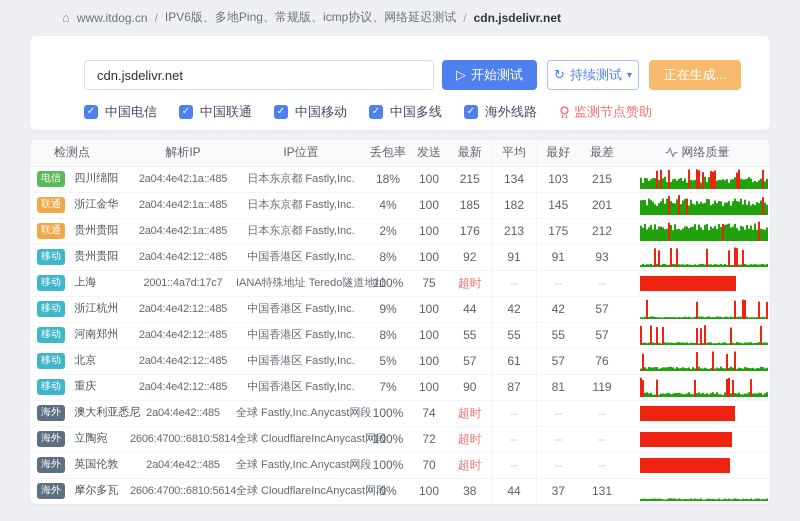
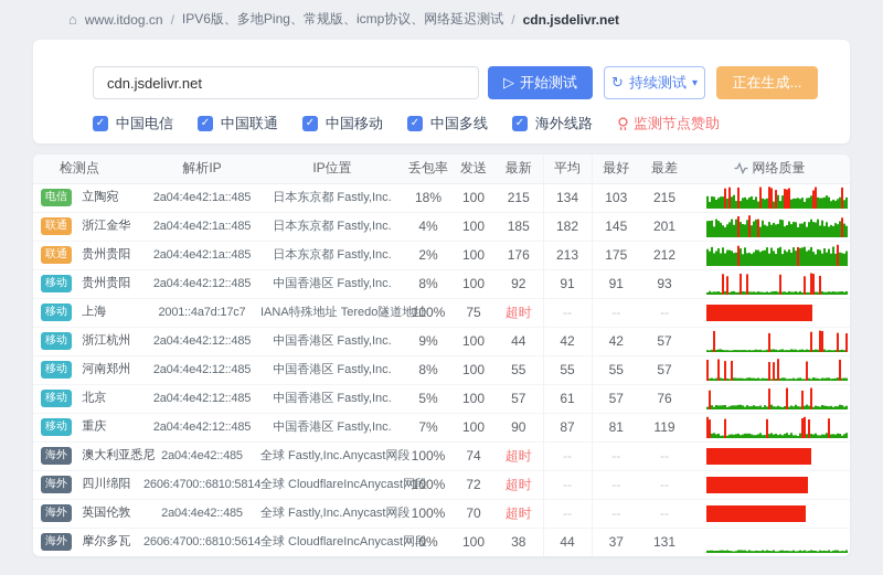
  ⌂
  www.itdog.cn
  /
  IPV6版、多地Ping、常规版、icmp协议、网络延迟测试
  /
  cdn.jsdelivr.net
  cdn.jsdelivr.net
  ▷
  开始测试
  ↻
  持续测试
  ▾
  正在生成...
  ✓
  中国电信
  ✓
  中国联通
  ✓
  中国移动
  ✓
  中国多线
  ✓
  海外线路
  监测节点赞助
  检测点	解析IP	IP位置	丢包率	发送	最新	平均	最好	最差	网络质量
- 电信 四川绵阳	2a04:4e42:1a::485	日本东京都 Fastly,Inc.	18%	100	215	134	103	215
+ 电信 立陶宛	2a04:4e42:1a::485	日本东京都 Fastly,Inc.	18%	100	215	134	103	215
  联通 浙江金华	2a04:4e42:1a::485	日本东京都 Fastly,Inc.	4%	100	185	182	145	201
  联通 贵州贵阳	2a04:4e42:1a::485	日本东京都 Fastly,Inc.	2%	100	176	213	175	212
  移动 贵州贵阳	2a04:4e42:12::485	中国香港区 Fastly,Inc.	8%	100	92	91	91	93
  移动 上海	2001::4a7d:17c7	IANA特殊地址 Teredo隧道地	100%	75	超时	--	--	--
  移动 浙江杭州	2a04:4e42:12::485	中国香港区 Fastly,Inc.	9%	100	44	42	42	57
  移动 河南郑州	2a04:4e42:12::485	中国香港区 Fastly,Inc.	8%	100	55	55	55	57
  移动 北京	2a04:4e42:12::485	中国香港区 Fastly,Inc.	5%	100	57	61	57	76
  移动 重庆	2a04:4e42:12::485	中国香港区 Fastly,Inc.	7%	100	90	87	81	119
  海外 澳大利亚悉尼	2a04:4e42::485	全球 Fastly,Inc.Anycast网段	100%	74	超时	--	--	--
- 海外 立陶宛	2606:4700::6810:5814	全球 CloudflareIncAnycast网	100%	72	超时	--	--	--
+ 海外 四川绵阳	2606:4700::6810:5814	全球 CloudflareIncAnycast网	100%	72	超时	--	--	--
  海外 英国伦敦	2a04:4e42::485	全球 Fastly,Inc.Anycast网段	100%	70	超时	--	--	--
  海外 摩尔多瓦	2606:4700::6810:5614	全球 CloudflareIncAnycast网	0%	100	38	44	37	131
